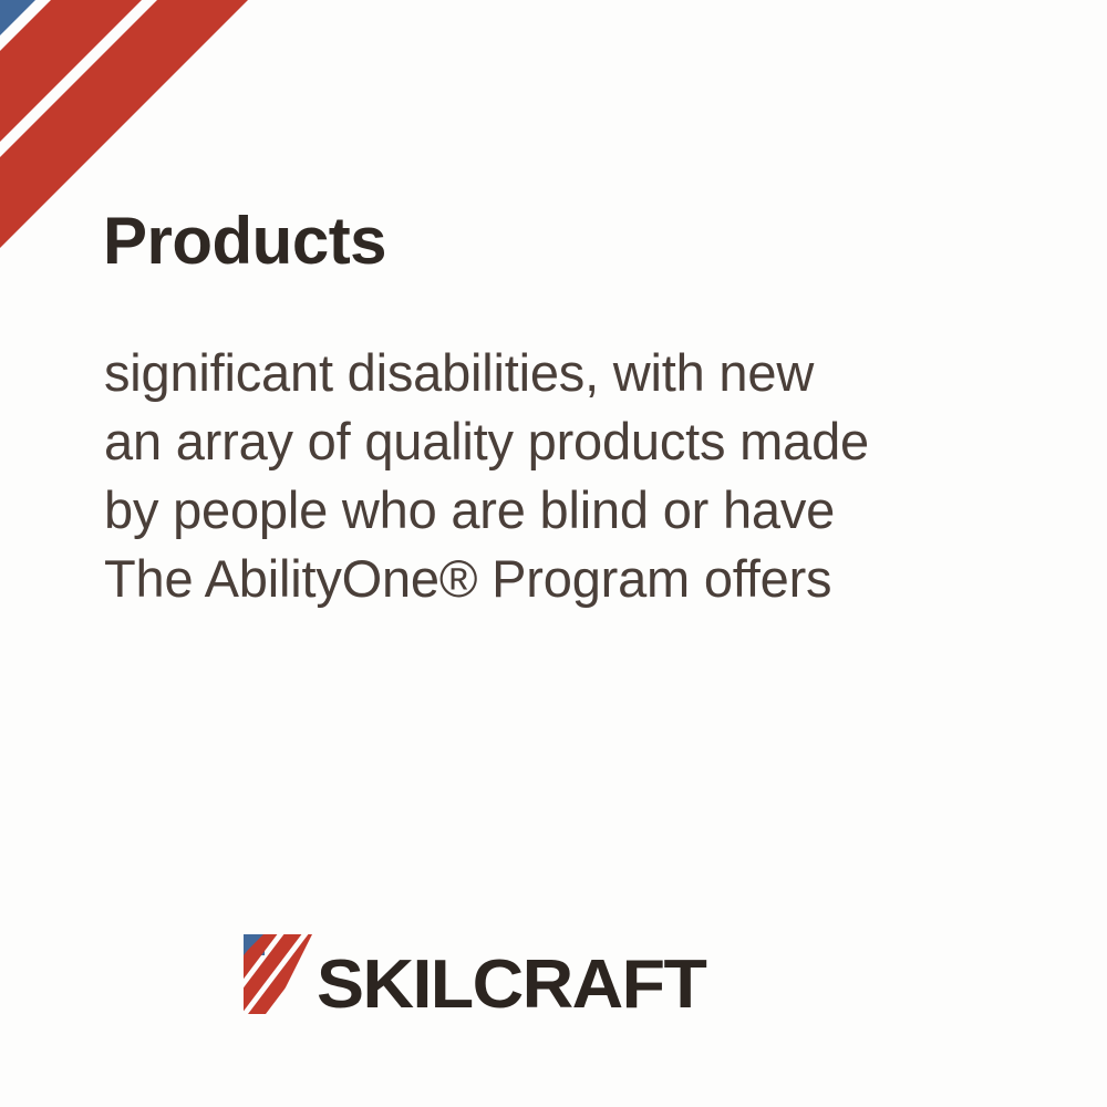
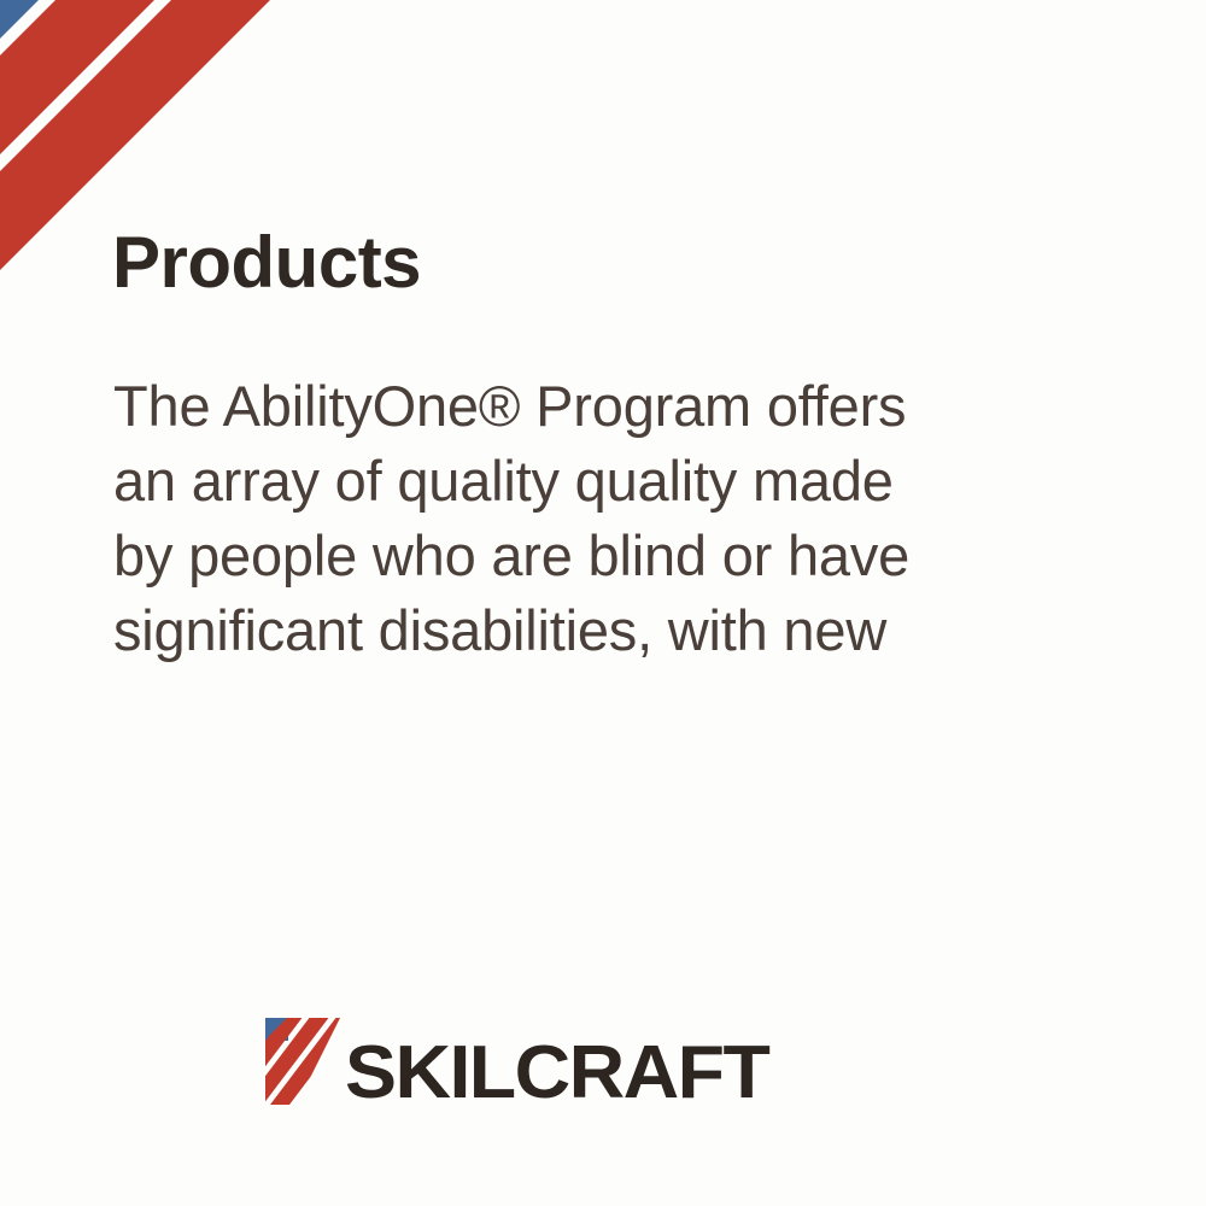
  Products
- significant disabilities, with new
+ The AbilityOne® Program offers
- an array of quality products made
+ an array of quality quality made
  by people who are blind or have
- The AbilityOne® Program offers
+ significant disabilities, with new
  SKILCRAFT
